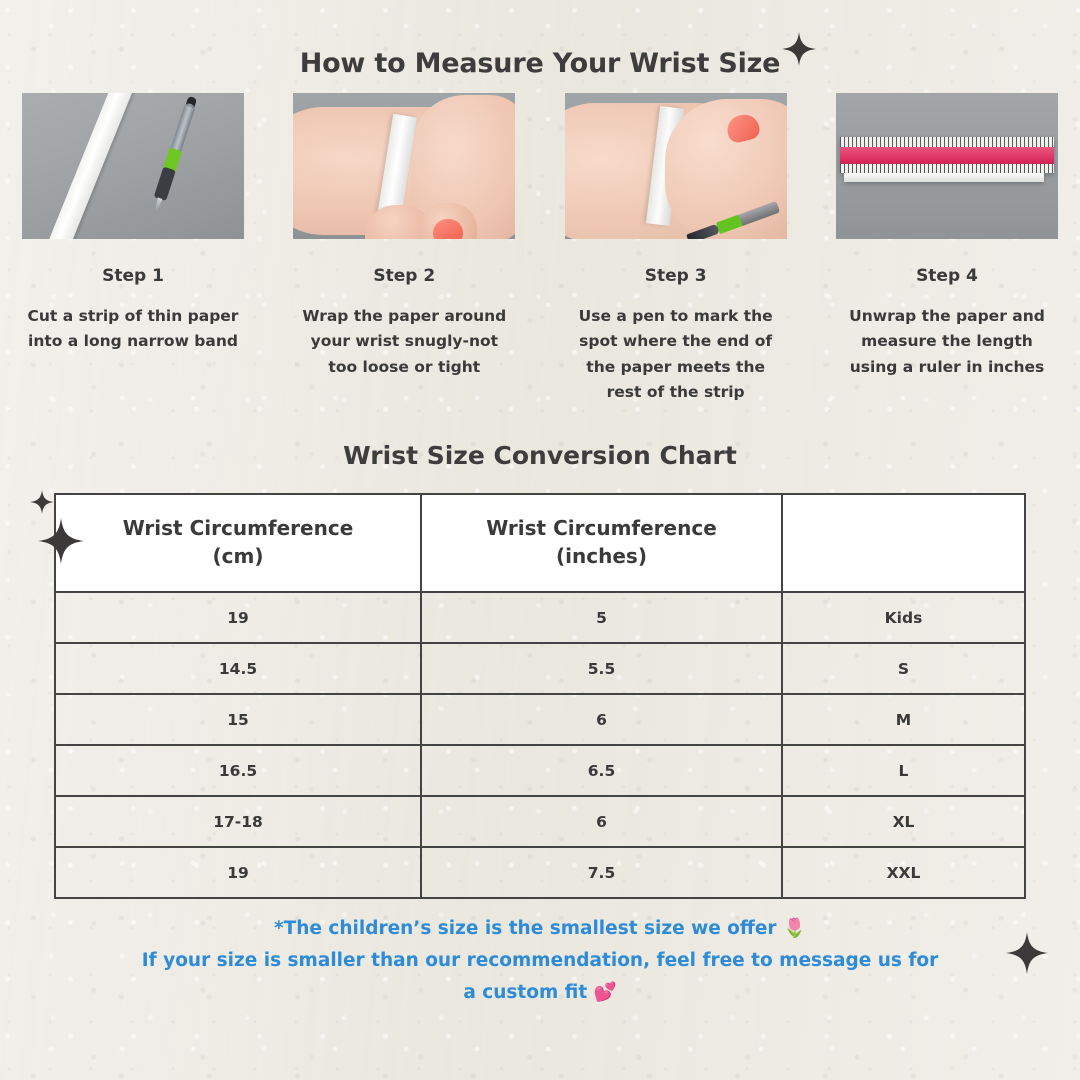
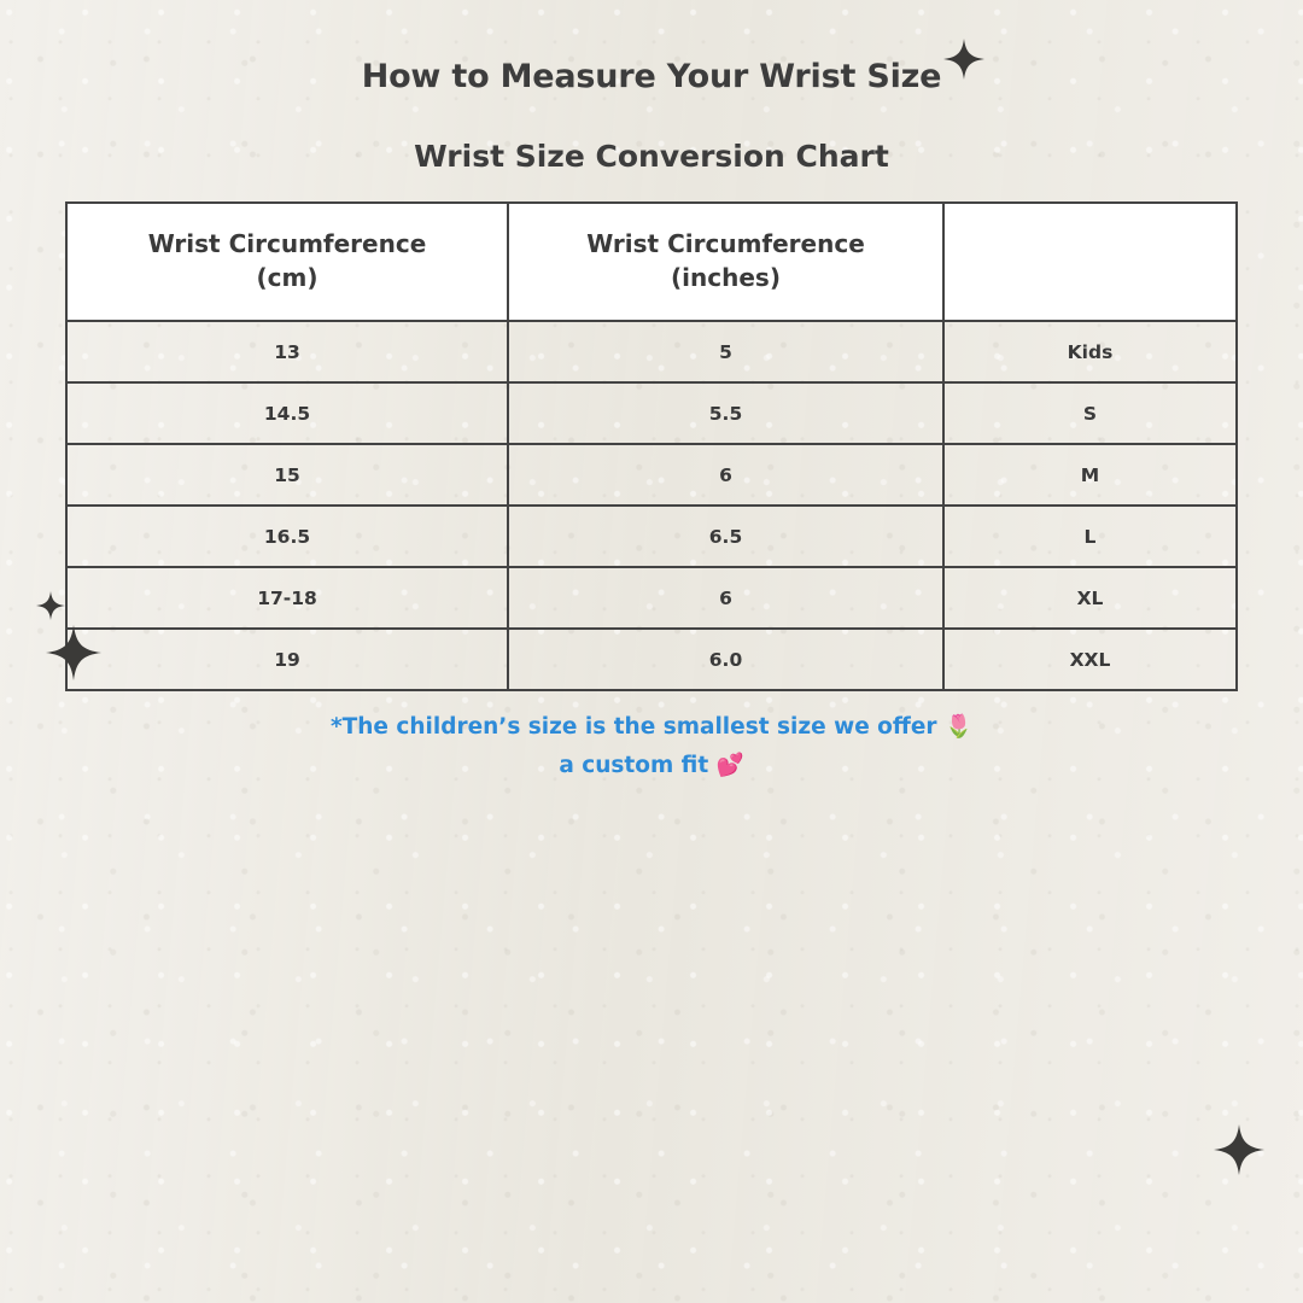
  How to Measure Your Wrist Size
- Step 1
- Cut a strip of thin paper into a long narrow band
- Step 2
- Wrap the paper around your wrist snugly-not too loose or tight
- Step 3
- Use a pen to mark the spot where the end of the paper meets the rest of the strip
- Step 4
- Unwrap the paper and measure the length using a ruler in inches
  Wrist Size Conversion Chart
  Wrist Circumference (cm)	Wrist Circumference (inches)
- 19	5	Kids
+ 13	5	Kids
  14.5	5.5	S
  15	6	M
  16.5	6.5	L
  17-18	6	XL
- 19	7.5	XXL
+ 19	6.0	XXL
  *The children’s size is the smallest size we offer 🌷
- If your size is smaller than our recommendation, feel free to message us for
  a custom fit 💕
